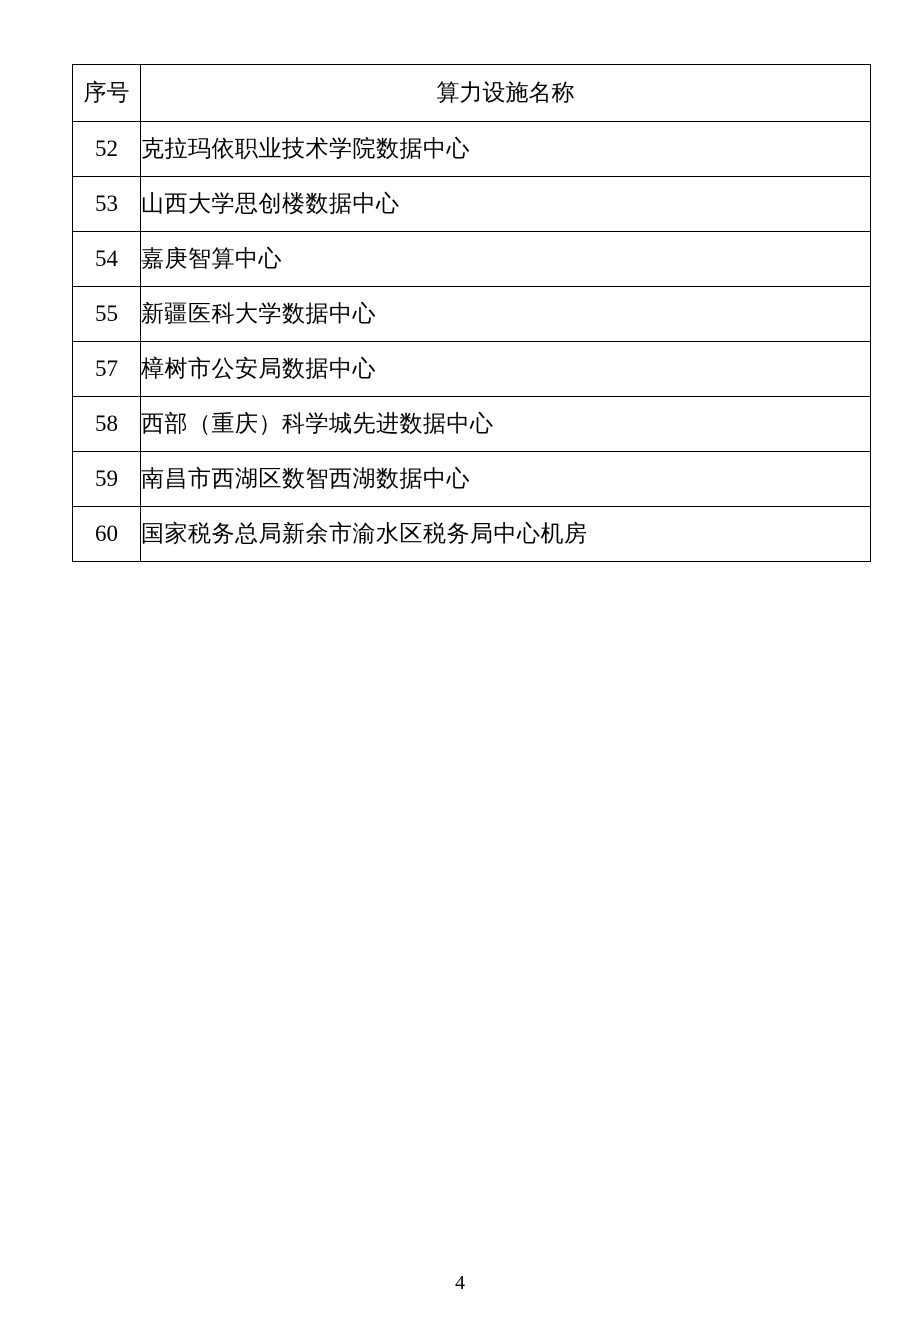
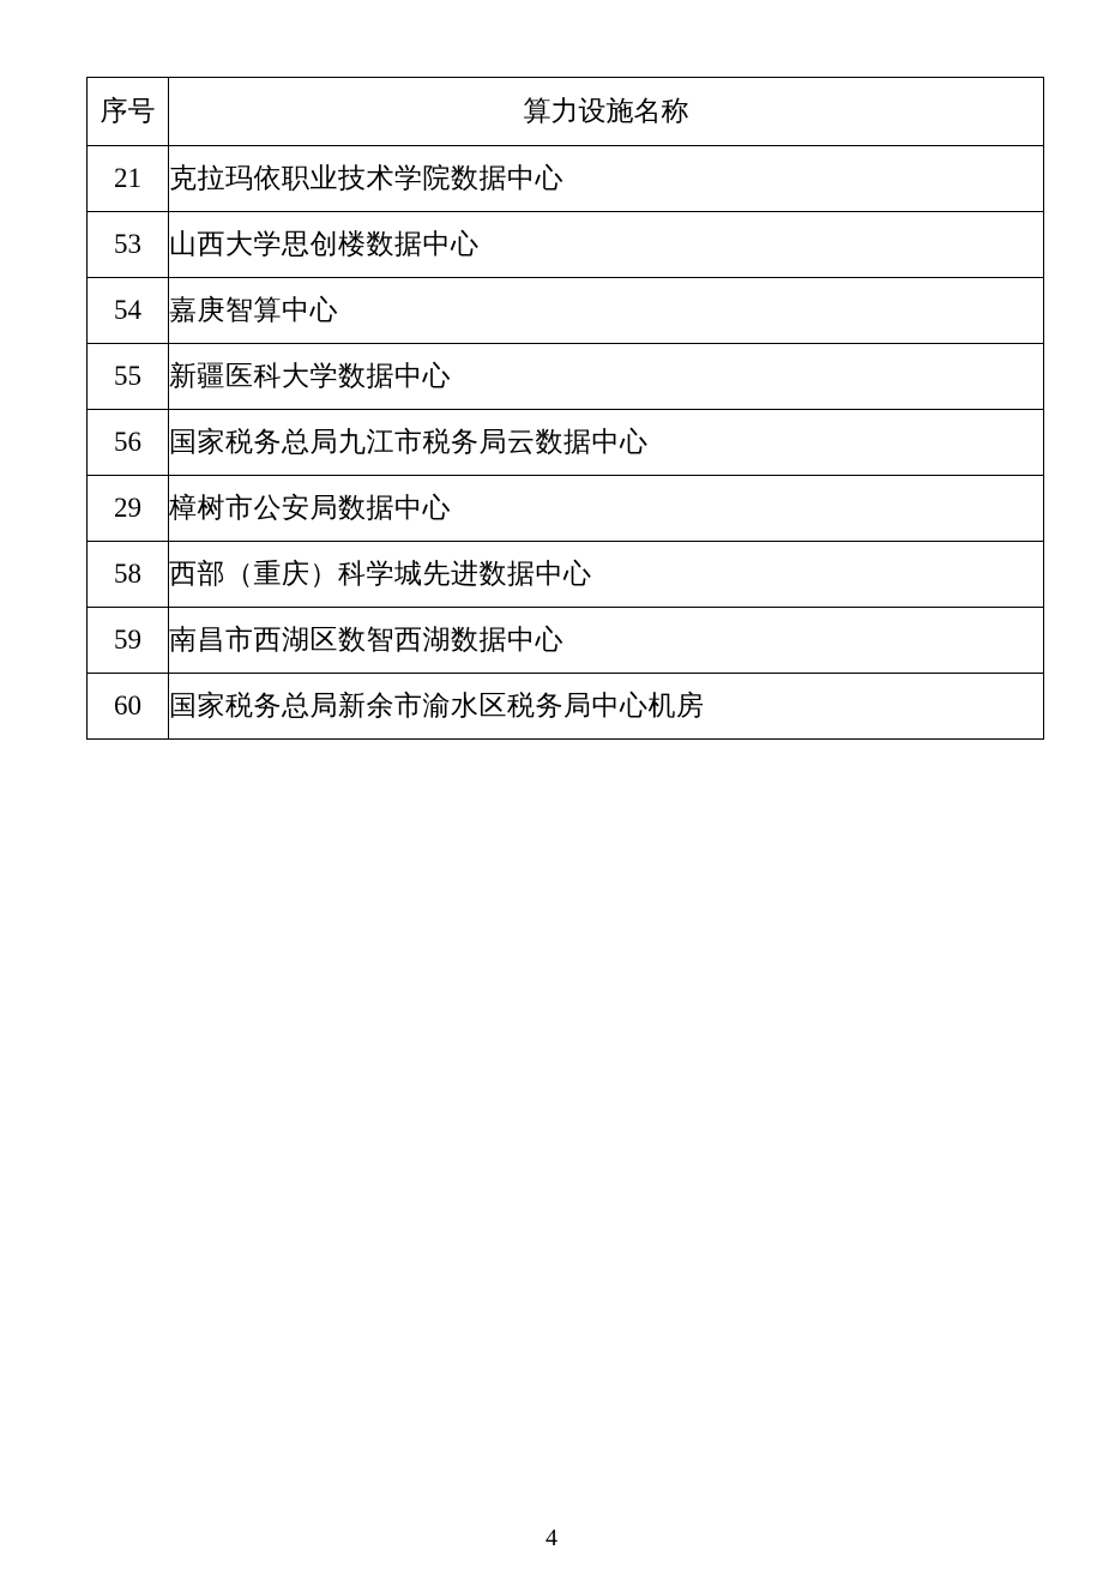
  序号	算力设施名称
- 52	克拉玛依职业技术学院数据中心
+ 21	克拉玛依职业技术学院数据中心
  53	山西大学思创楼数据中心
  54	嘉庚智算中心
  55	新疆医科大学数据中心
+ 56	国家税务总局九江市税务局云数据中心
- 57	樟树市公安局数据中心
+ 29	樟树市公安局数据中心
  58	西部（重庆）科学城先进数据中心
  59	南昌市西湖区数智西湖数据中心
  60	国家税务总局新余市渝水区税务局中心机房
  4
